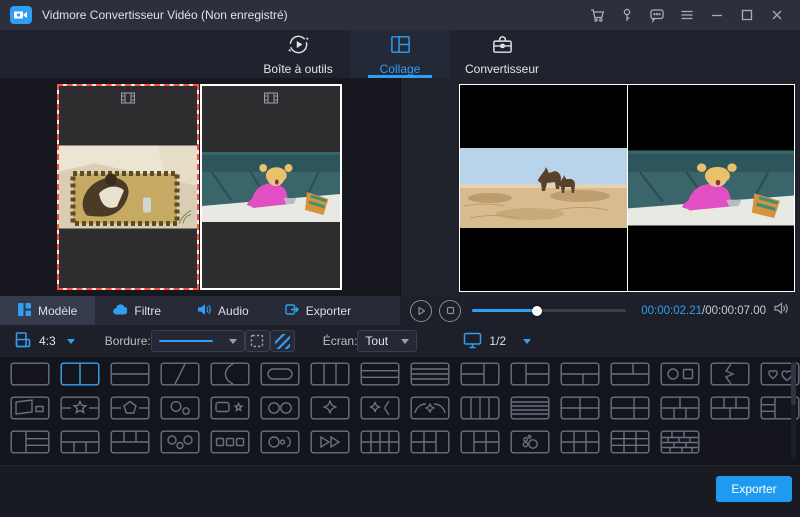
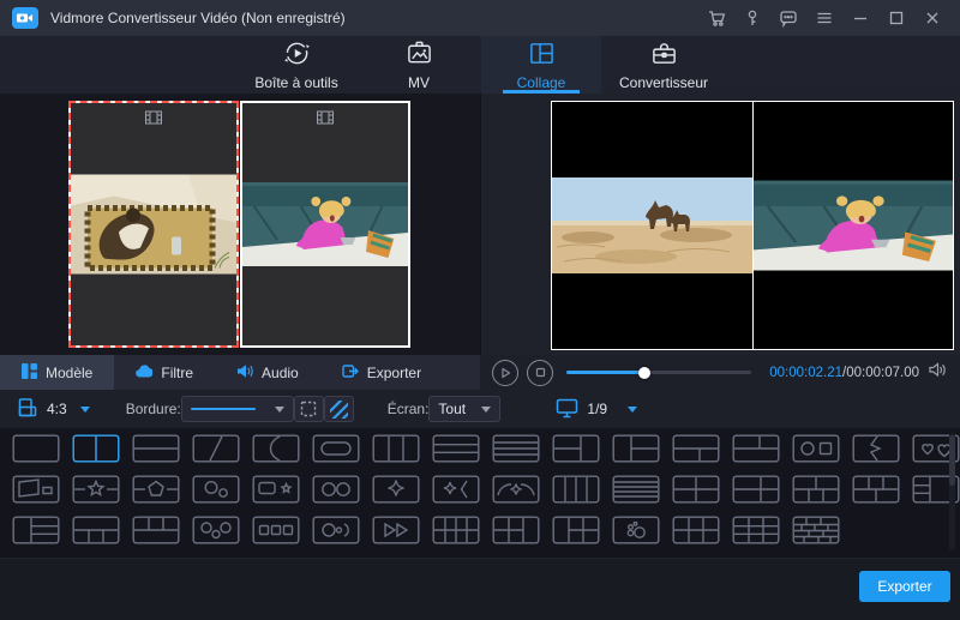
  Vidmore Convertisseur Vidéo (Non enregistré)
  Boîte à outils
+ MV
  Collage
  Convertisseur
  Modèle
  Filtre
  Audio
  Exporter
  00:00:02.21/00:00:07.00
  4:3
  Bordure:
  Écran:
  Tout
- 1/2
+ 1/9
  Exporter
